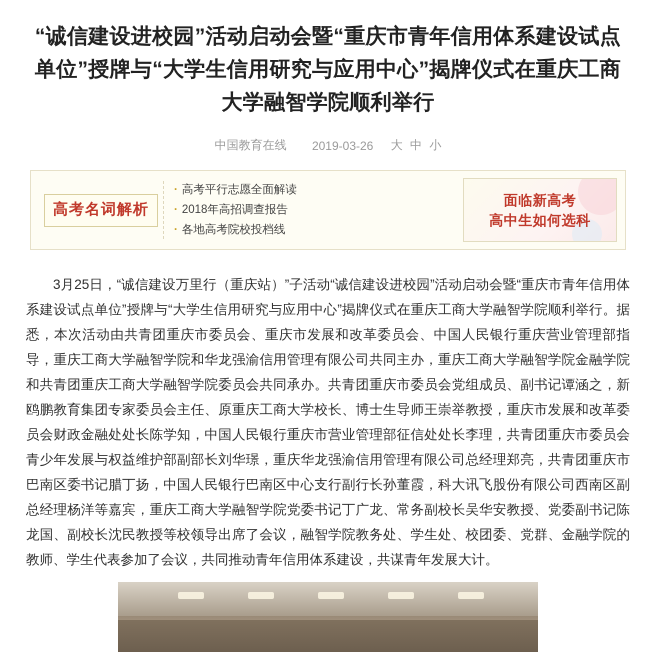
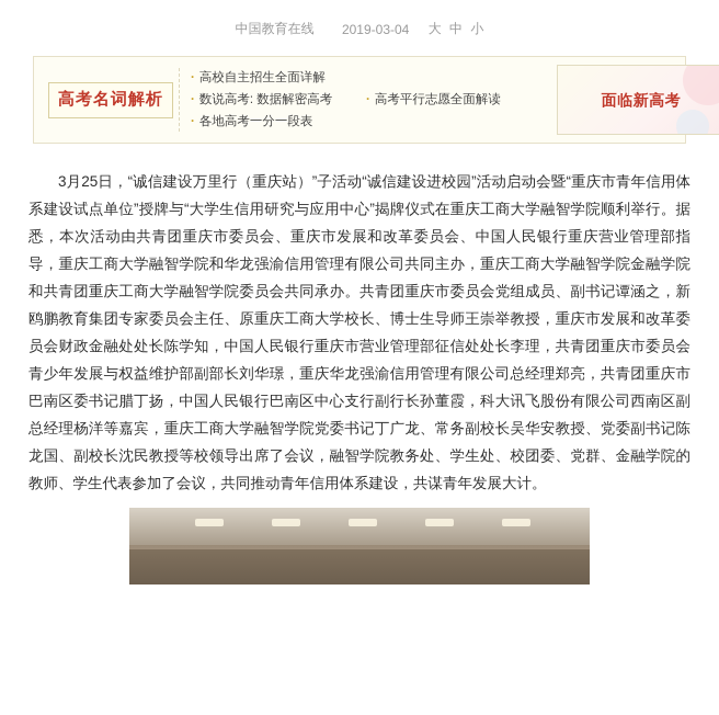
- “诚信建设进校园”活动启动会暨“重庆市青年信用体系建设试点单位”授牌与“大学生信用研究与应用中心”揭牌仪式在重庆工商大学融智学院顺利举行
- 中国教育在线 2019-03-26 大 中 小
+ 中国教育在线 2019-03-04 大 中 小
  高考名词解析
+ 高校自主招生全面详解
+ 数说高考: 数据解密高考
+ 各地高考一分一段表
  高考平行志愿全面解读
- 2018年高招调查报告
- 各地高考院校投档线
  面临新高考
- 高中生如何选科
  3月25日，“诚信建设万里行（重庆站）”子活动“诚信建设进校园”活动启动会暨“重庆市青年信用体系建设试点单位”授牌与“大学生信用研究与应用中心”揭牌仪式在重庆工商大学融智学院顺利举行。据悉，本次活动由共青团重庆市委员会、重庆市发展和改革委员会、中国人民银行重庆营业管理部指导，重庆工商大学融智学院和华龙强渝信用管理有限公司共同主办，重庆工商大学融智学院金融学院和共青团重庆工商大学融智学院委员会共同承办。共青团重庆市委员会党组成员、副书记谭涵之，新鸥鹏教育集团专家委员会主任、原重庆工商大学校长、博士生导师王崇举教授，重庆市发展和改革委员会财政金融处处长陈学知，中国人民银行重庆市营业管理部征信处处长李理，共青团重庆市委员会青少年发展与权益维护部副部长刘华璟，重庆华龙强渝信用管理有限公司总经理郑亮，共青团重庆市巴南区委书记腊丁扬，中国人民银行巴南区中心支行副行长孙董霞，科大讯飞股份有限公司西南区副总经理杨洋等嘉宾，重庆工商大学融智学院党委书记丁广龙、常务副校长吴华安教授、党委副书记陈龙国、副校长沈民教授等校领导出席了会议，融智学院教务处、学生处、校团委、党群、金融学院的教师、学生代表参加了会议，共同推动青年信用体系建设，共谋青年发展大计。
